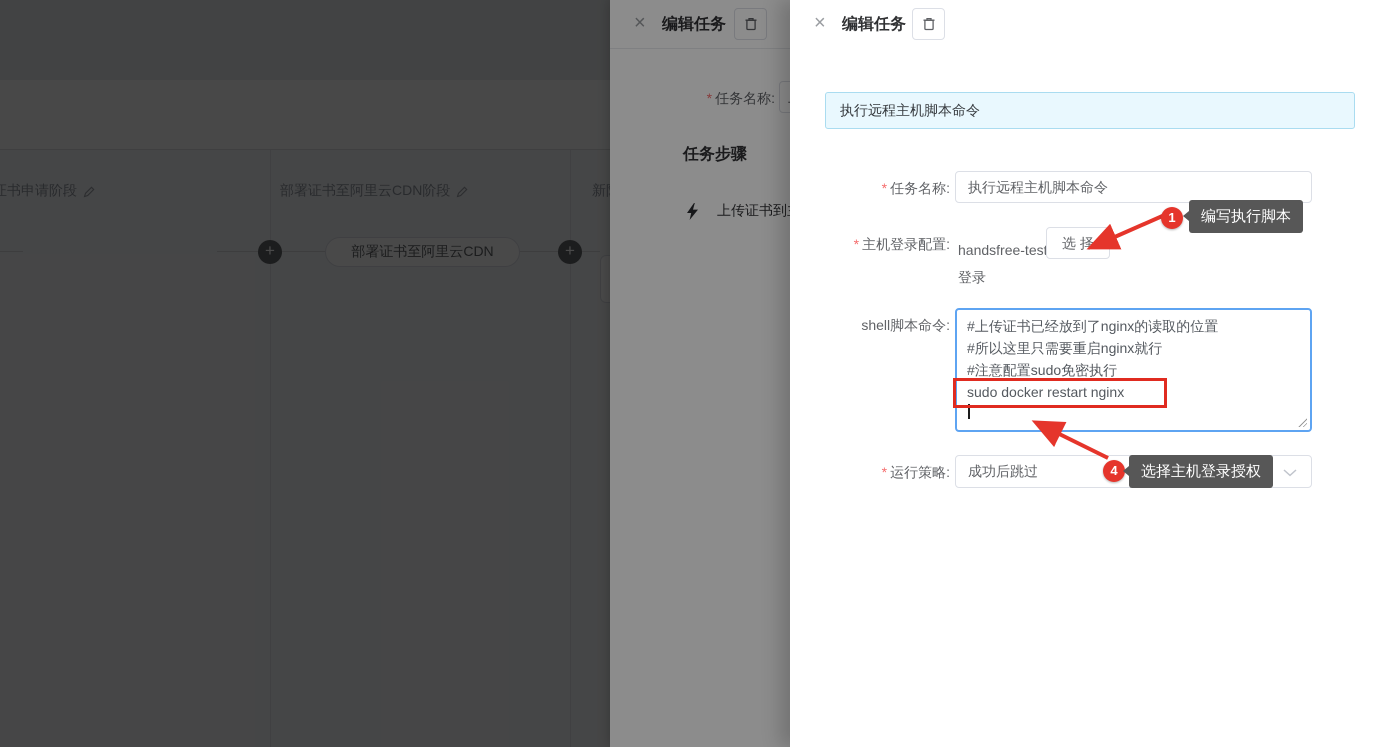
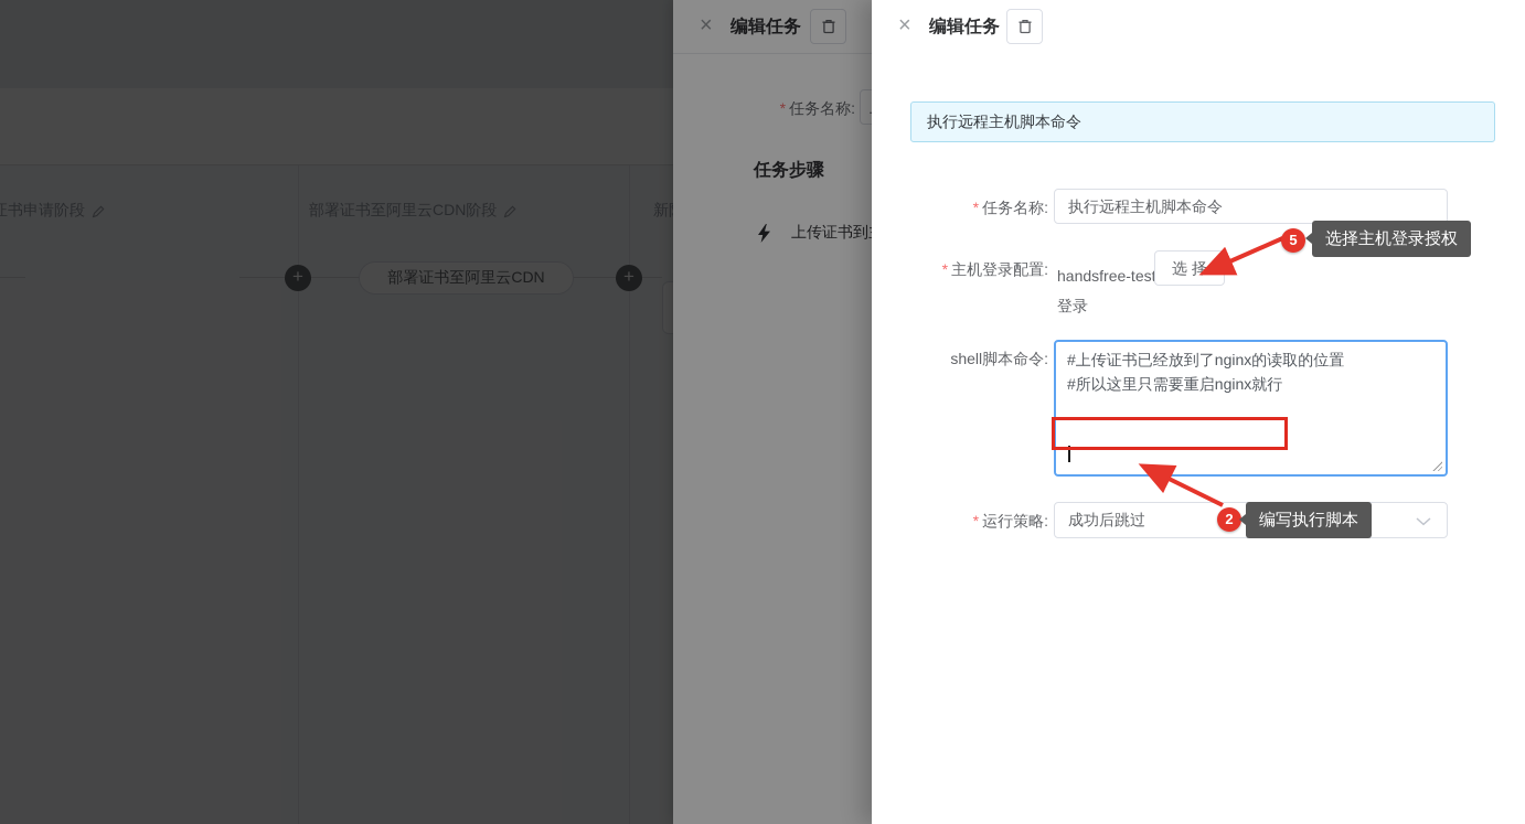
  证书申请阶段
  部署证书至阿里云CDN阶段
  部署证书至阿里云CDN
  +
  +
  ×
  编辑任务
  * 任务名称:
  任务步骤
  上传证书到
  ×
  编辑任务
  执行远程主机脚本命令
  * 任务名称:
  执行远程主机脚本命令
  * 主机登录配置:
  handsfree-tes登录
  选 择
  shell脚本命令:
  #上传证书已经放到了nginx的读取的位置
  #所以这里只需要重启nginx就行
- #注意配置sudo免密执行
- sudo docker restart nginx
  * 运行策略:
  成功后跳过
- 1
+ 5
- 编写执行脚本
+ 选择主机登录授权
- 4
+ 2
- 选择主机登录授权
+ 编写执行脚本
